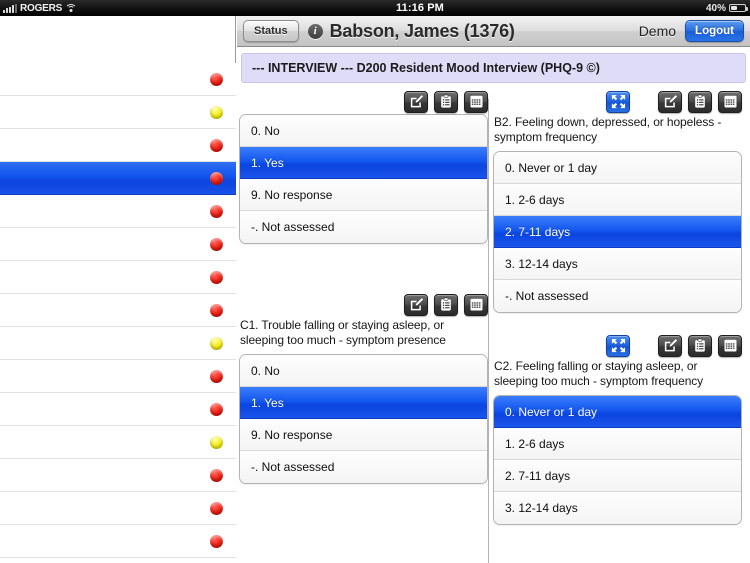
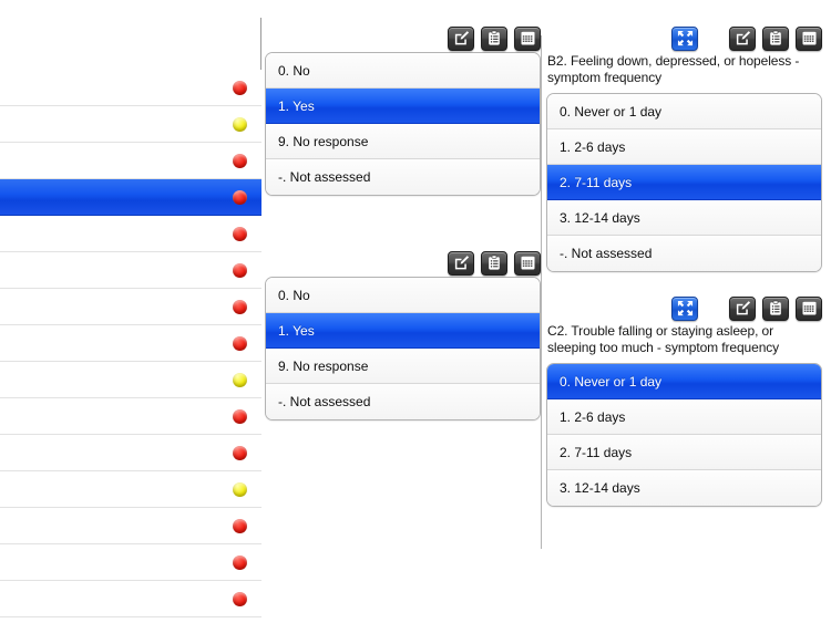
- ROGERS
- 11:16 PM
- 40%
- Status
- i
- Babson, James (1376)
- Demo
- Logout
- --- INTERVIEW --- D200 Resident Mood Interview (PHQ-9 ©)
  0. No
  1. Yes
  9. No response
  -. Not assessed
- C1. Trouble falling or staying asleep, or sleeping too much - symptom presence
  0. No
  1. Yes
  9. No response
  -. Not assessed
  B2. Feeling down, depressed, or hopeless - symptom frequency
  0. Never or 1 day
  1. 2-6 days
  2. 7-11 days
  3. 12-14 days
  -. Not assessed
- C2. Feeling falling or staying asleep, or sleeping too much - symptom frequency
+ C2. Trouble falling or staying asleep, or sleeping too much - symptom frequency
  0. Never or 1 day
  1. 2-6 days
  2. 7-11 days
  3. 12-14 days
